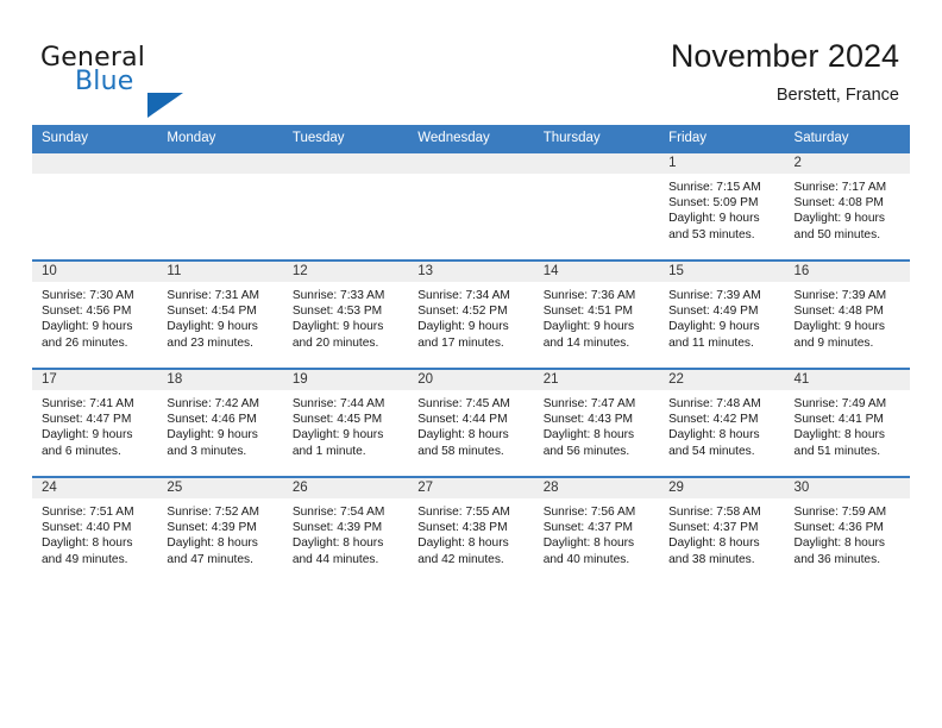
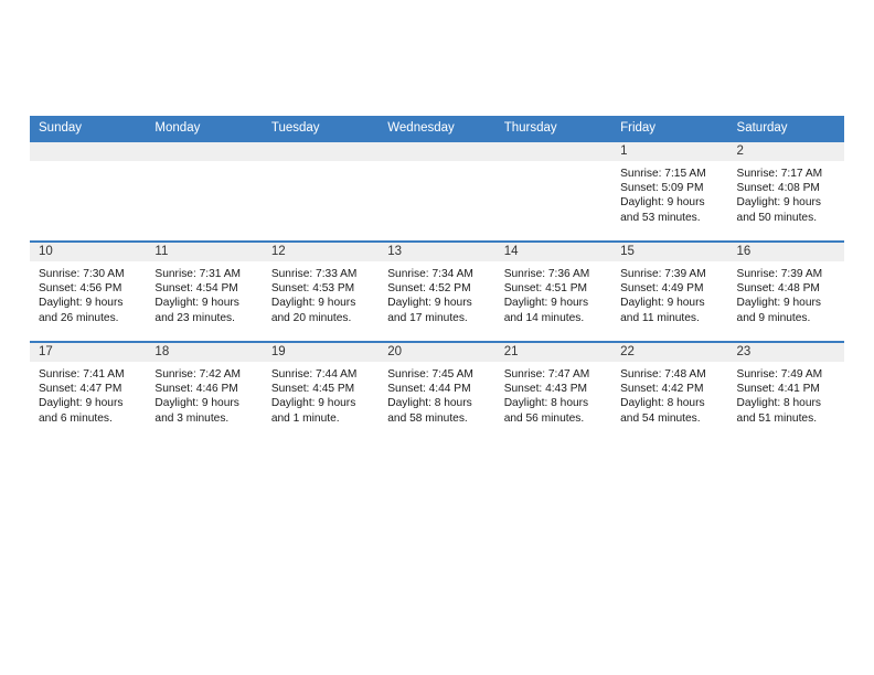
- General
- Blue
- November 2024
- Berstett, France
  Sunday	Monday	Tuesday	Wednesday	Thursday	Friday	Saturday
  					1Sunrise: 7:15 AMSunset: 5:09 PMDaylight: 9 hoursand 53 minutes.	2Sunrise: 7:17 AMSunset: 4:08 PMDaylight: 9 hoursand 50 minutes.
  10Sunrise: 7:30 AMSunset: 4:56 PMDaylight: 9 hoursand 26 minutes.	11Sunrise: 7:31 AMSunset: 4:54 PMDaylight: 9 hoursand 23 minutes.	12Sunrise: 7:33 AMSunset: 4:53 PMDaylight: 9 hoursand 20 minutes.	13Sunrise: 7:34 AMSunset: 4:52 PMDaylight: 9 hoursand 17 minutes.	14Sunrise: 7:36 AMSunset: 4:51 PMDaylight: 9 hoursand 14 minutes.	15Sunrise: 7:39 AMSunset: 4:49 PMDaylight: 9 hoursand 11 minutes.	16Sunrise: 7:39 AMSunset: 4:48 PMDaylight: 9 hoursand 9 minutes.
- 17Sunrise: 7:41 AMSunset: 4:47 PMDaylight: 9 hoursand 6 minutes.	18Sunrise: 7:42 AMSunset: 4:46 PMDaylight: 9 hoursand 3 minutes.	19Sunrise: 7:44 AMSunset: 4:45 PMDaylight: 9 hoursand 1 minute.	20Sunrise: 7:45 AMSunset: 4:44 PMDaylight: 8 hoursand 58 minutes.	21Sunrise: 7:47 AMSunset: 4:43 PMDaylight: 8 hoursand 56 minutes.	22Sunrise: 7:48 AMSunset: 4:42 PMDaylight: 8 hoursand 54 minutes.	41Sunrise: 7:49 AMSunset: 4:41 PMDaylight: 8 hoursand 51 minutes.
+ 17Sunrise: 7:41 AMSunset: 4:47 PMDaylight: 9 hoursand 6 minutes.	18Sunrise: 7:42 AMSunset: 4:46 PMDaylight: 9 hoursand 3 minutes.	19Sunrise: 7:44 AMSunset: 4:45 PMDaylight: 9 hoursand 1 minute.	20Sunrise: 7:45 AMSunset: 4:44 PMDaylight: 8 hoursand 58 minutes.	21Sunrise: 7:47 AMSunset: 4:43 PMDaylight: 8 hoursand 56 minutes.	22Sunrise: 7:48 AMSunset: 4:42 PMDaylight: 8 hoursand 54 minutes.	23Sunrise: 7:49 AMSunset: 4:41 PMDaylight: 8 hoursand 51 minutes.
- 24Sunrise: 7:51 AMSunset: 4:40 PMDaylight: 8 hoursand 49 minutes.	25Sunrise: 7:52 AMSunset: 4:39 PMDaylight: 8 hoursand 47 minutes.	26Sunrise: 7:54 AMSunset: 4:39 PMDaylight: 8 hoursand 44 minutes.	27Sunrise: 7:55 AMSunset: 4:38 PMDaylight: 8 hoursand 42 minutes.	28Sunrise: 7:56 AMSunset: 4:37 PMDaylight: 8 hoursand 40 minutes.	29Sunrise: 7:58 AMSunset: 4:37 PMDaylight: 8 hoursand 38 minutes.	30Sunrise: 7:59 AMSunset: 4:36 PMDaylight: 8 hoursand 36 minutes.
